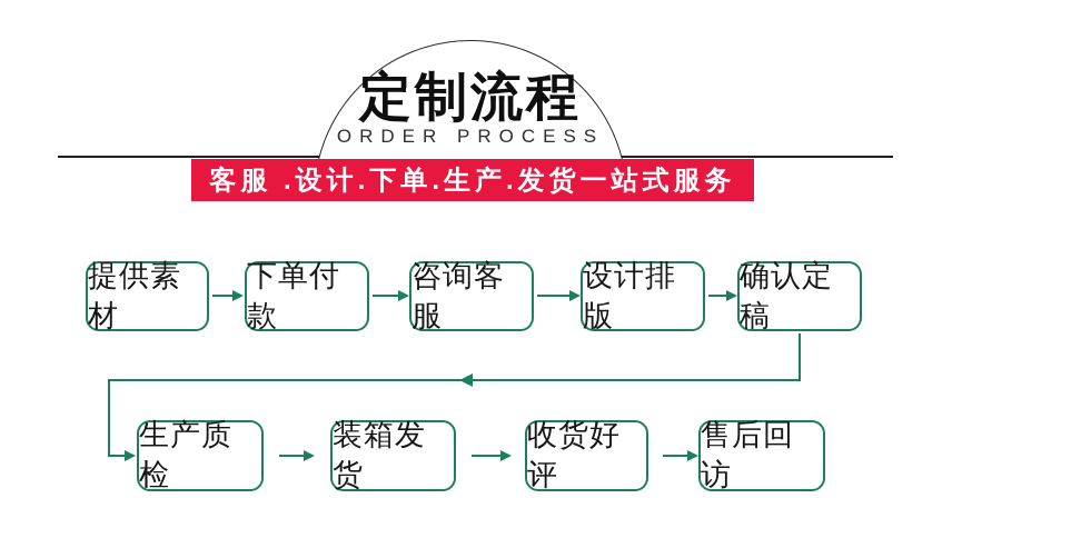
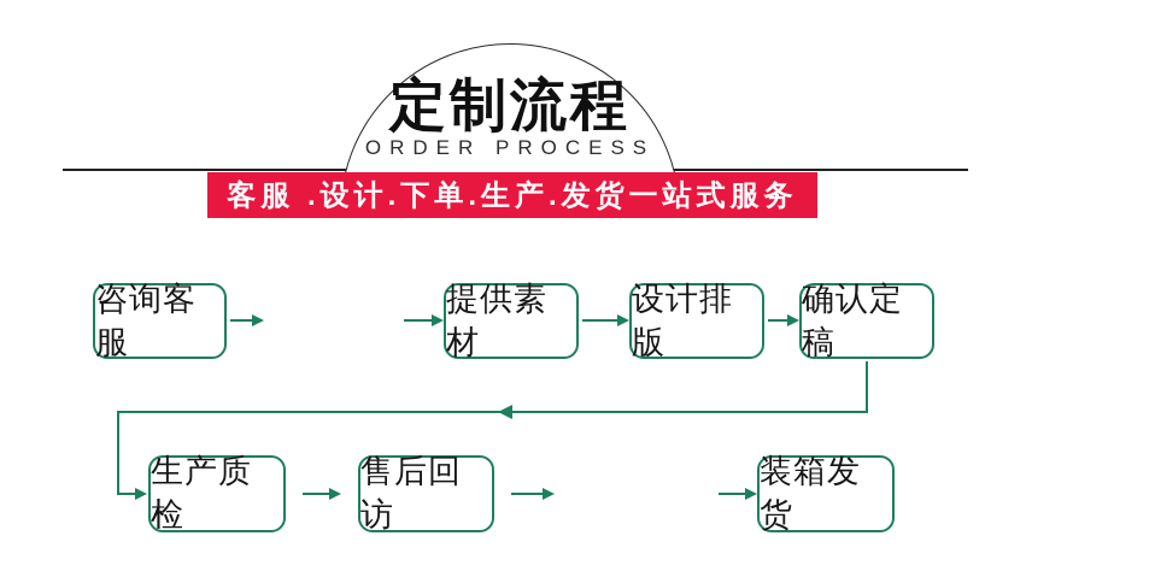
  定制流程
  ORDER PROCESS
  客服 .设计.下单.生产.发货一站式服务
- 提供素材
+ 咨询客服
- 下单付款
- 咨询客服
+ 提供素材
  设计排版
  确认定稿
  生产质检
- 装箱发货
+ 售后回访
- 收货好评
- 售后回访
+ 装箱发货
